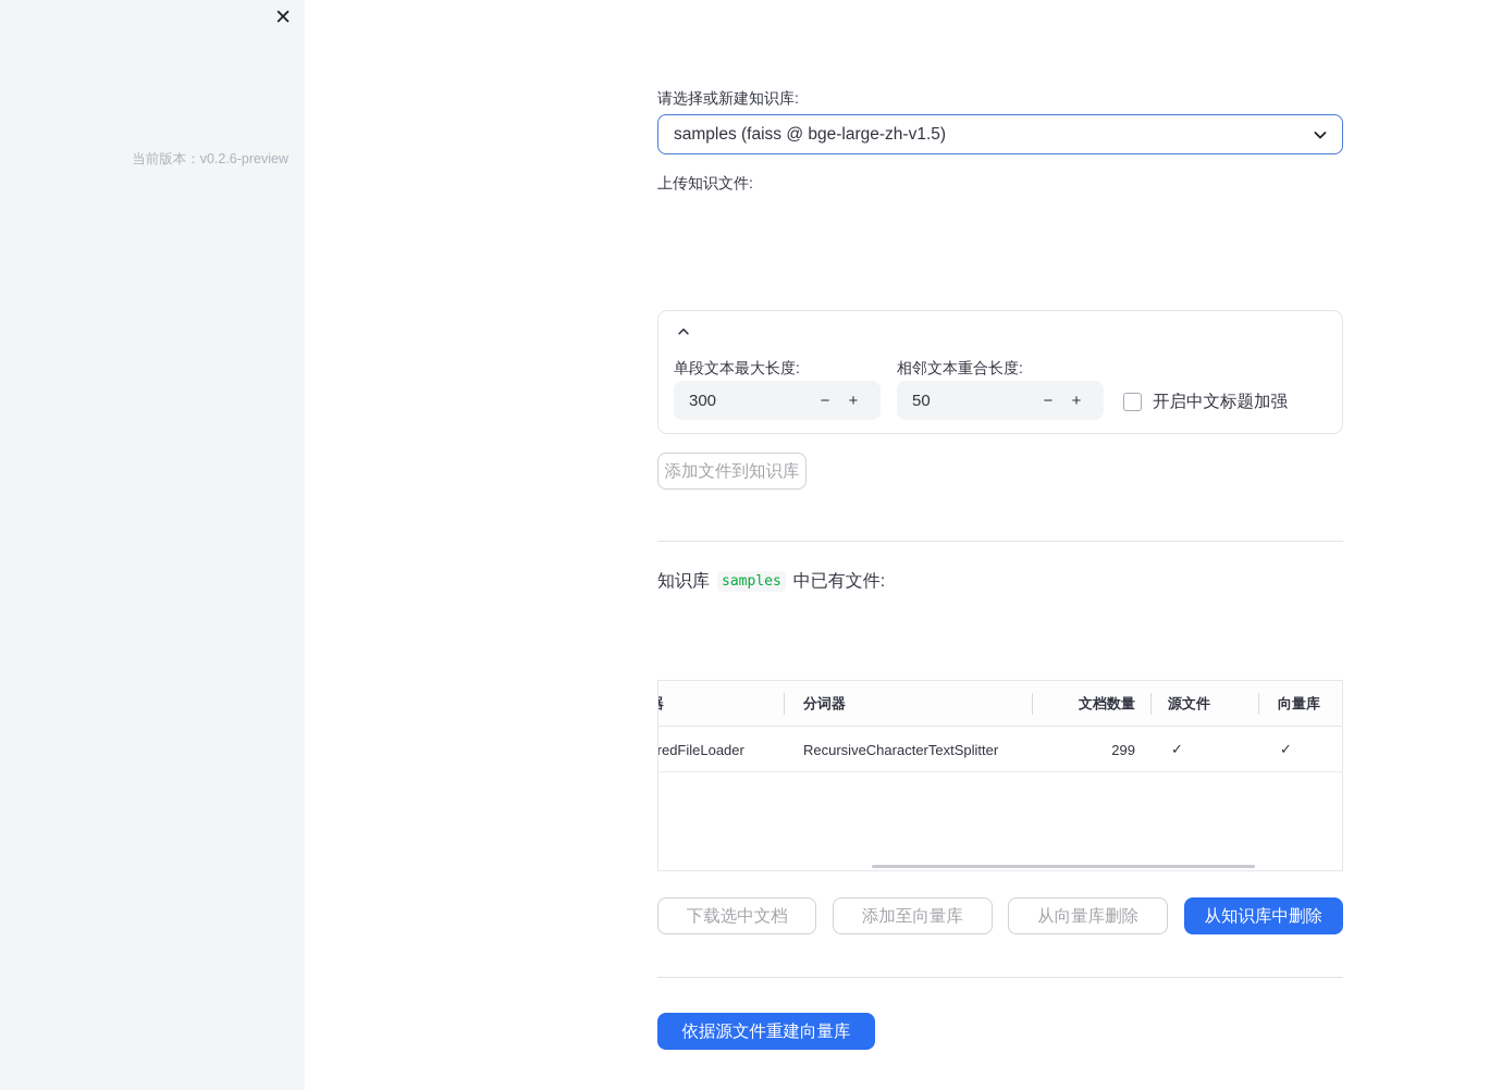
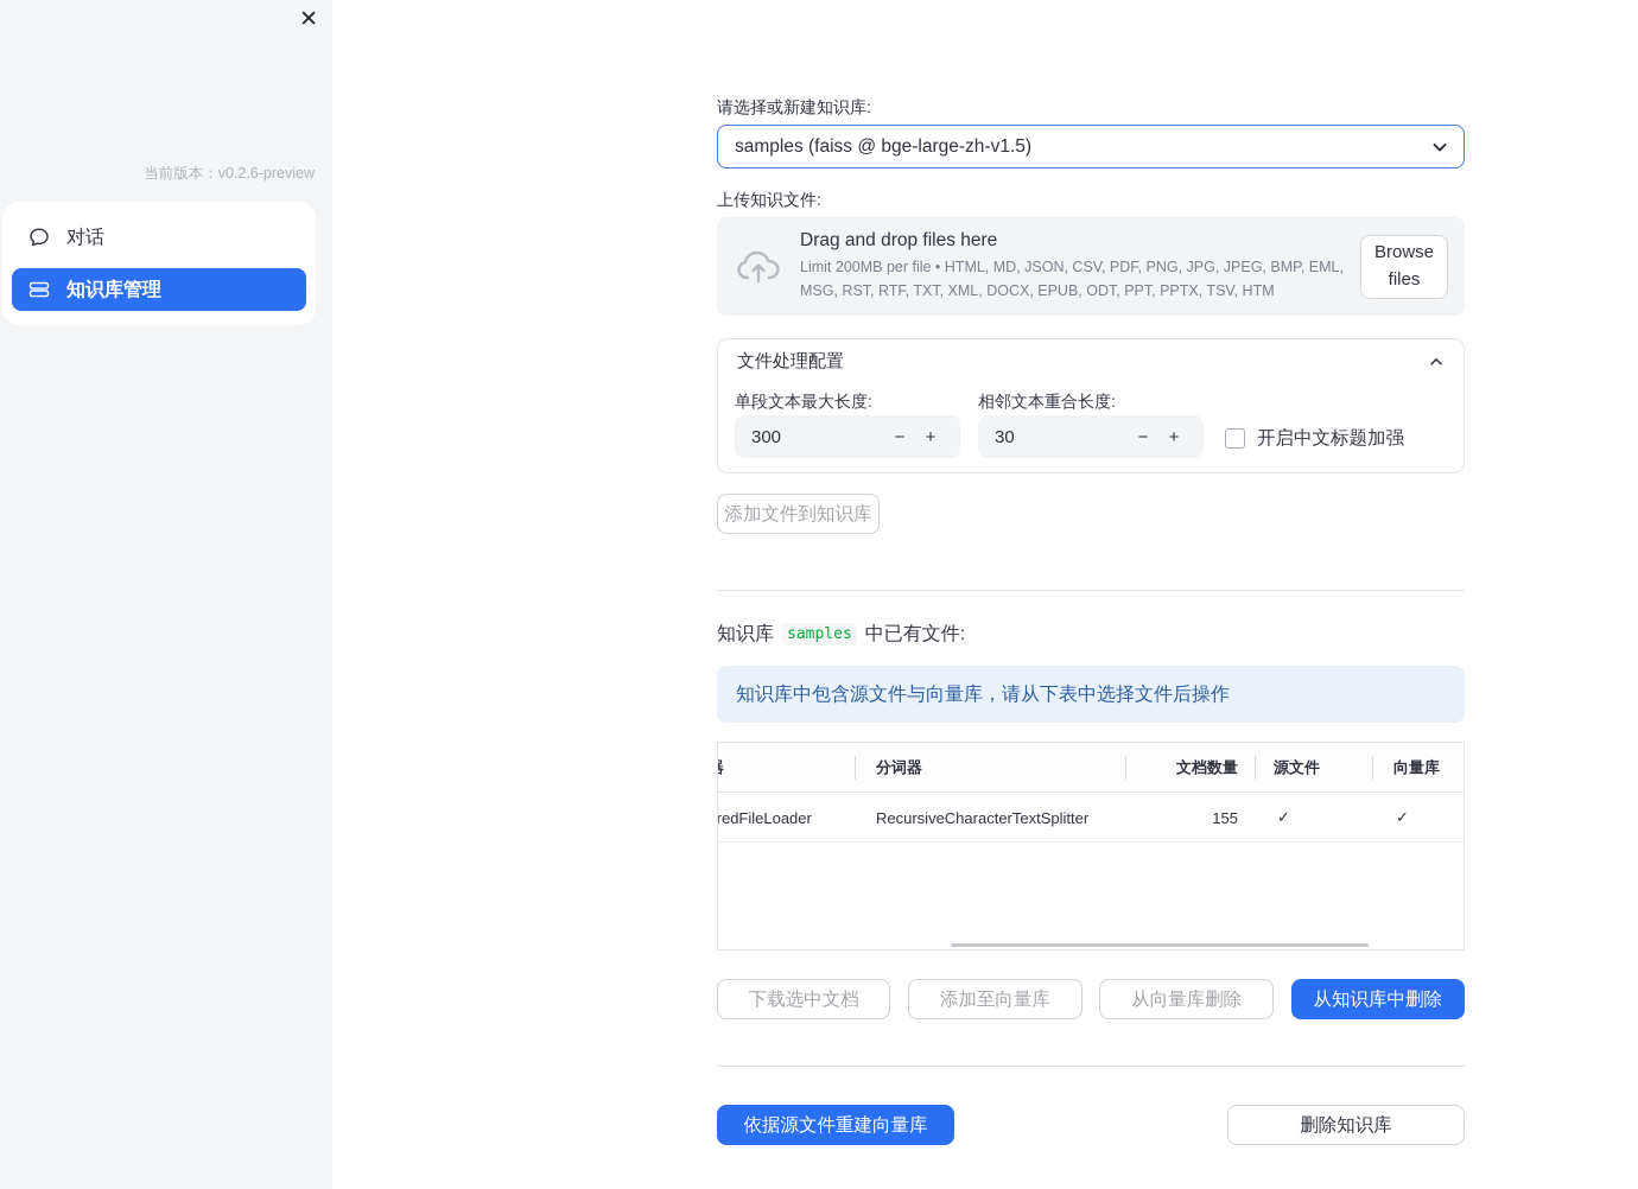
  ✕
  当前版本：v0.2.6-preview
+ 对话
+ 知识库管理
  请选择或新建知识库:
  samples (faiss @ bge-large-zh-v1.5)
  上传知识文件:
+ Drag and drop files here
+ Limit 200MB per file • HTML, MD, JSON, CSV, PDF, PNG, JPG, JPEG, BMP, EML, MSG, RST, RTF, TXT, XML, DOCX, EPUB, ODT, PPT, PPTX, TSV, HTM
+ Browse files
+ 文件处理配置
  单段文本最大长度:
  相邻文本重合长度:
  300
  −
  +
- 50
+ 30
  −
  +
  开启中文标题加强
  添加文件到知识库
  知识库
  samples
  中已有文件:
+ 知识库中包含源文件与向量库，请从下表中选择文件后操作
  分词器
  文档数量
  源文件
  向量库
  RecursiveCharacterTextSplitter
- 299
+ 155
  ✓
  ✓
  下载选中文档
  添加至向量库
  从向量库删除
  从知识库中删除
  依据源文件重建向量库
+ 删除知识库
